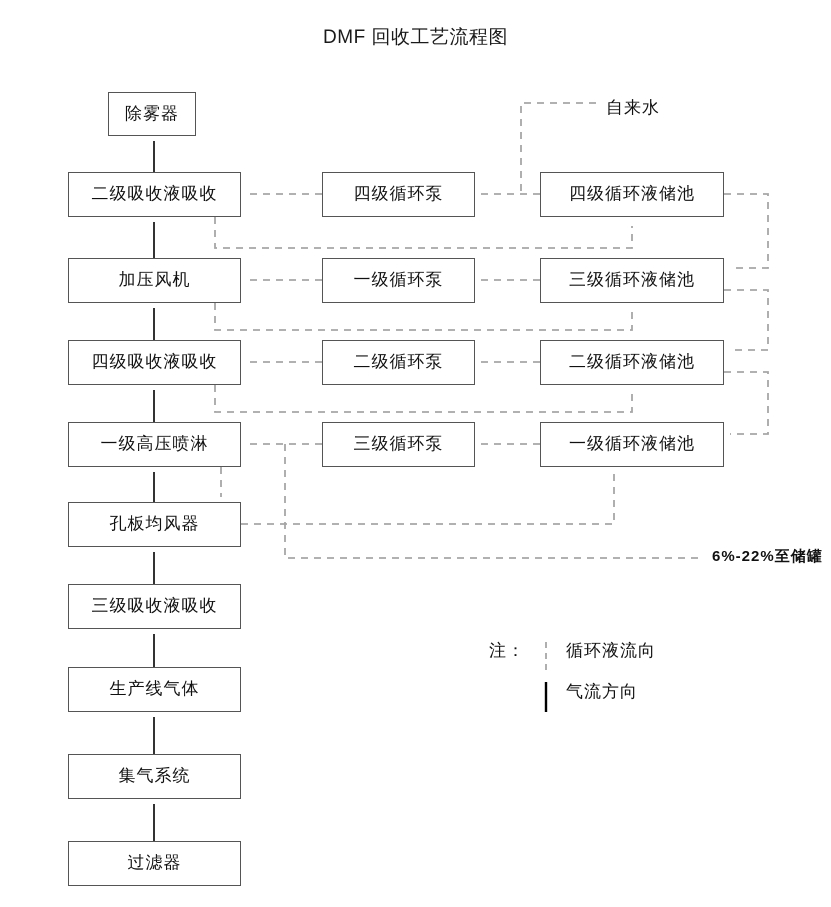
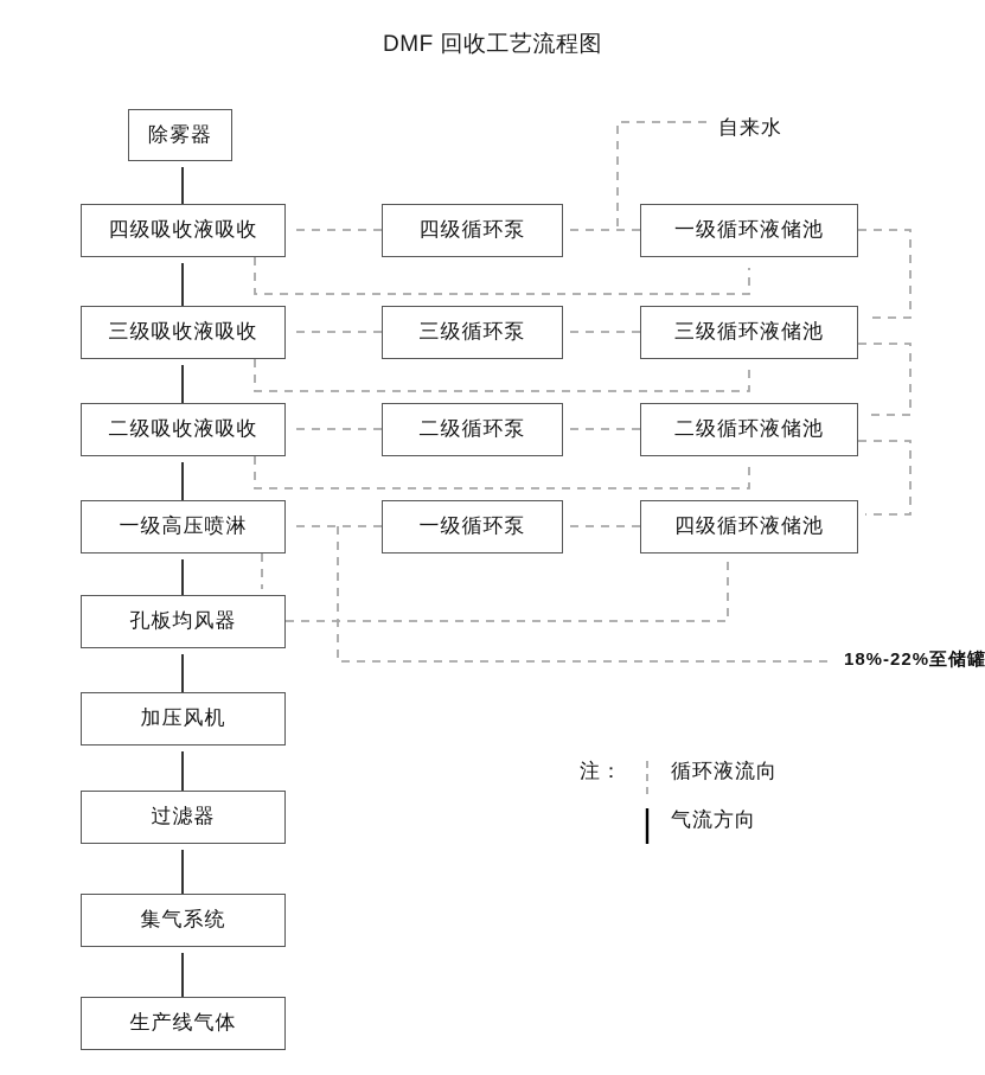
  DMF 回收工艺流程图
  除雾器
- 二级吸收液吸收
+ 四级吸收液吸收
- 加压风机
+ 三级吸收液吸收
- 四级吸收液吸收
+ 二级吸收液吸收
  一级高压喷淋
  孔板均风器
- 三级吸收液吸收
+ 加压风机
- 生产线气体
+ 过滤器
  集气系统
- 过滤器
+ 生产线气体
  四级循环泵
- 一级循环泵
+ 三级循环泵
  二级循环泵
- 三级循环泵
+ 一级循环泵
- 四级循环液储池
+ 一级循环液储池
  三级循环液储池
  二级循环液储池
- 一级循环液储池
+ 四级循环液储池
  自来水
- 6%-22%至储罐
+ 18%-22%至储罐
  注：
  循环液流向
  气流方向
